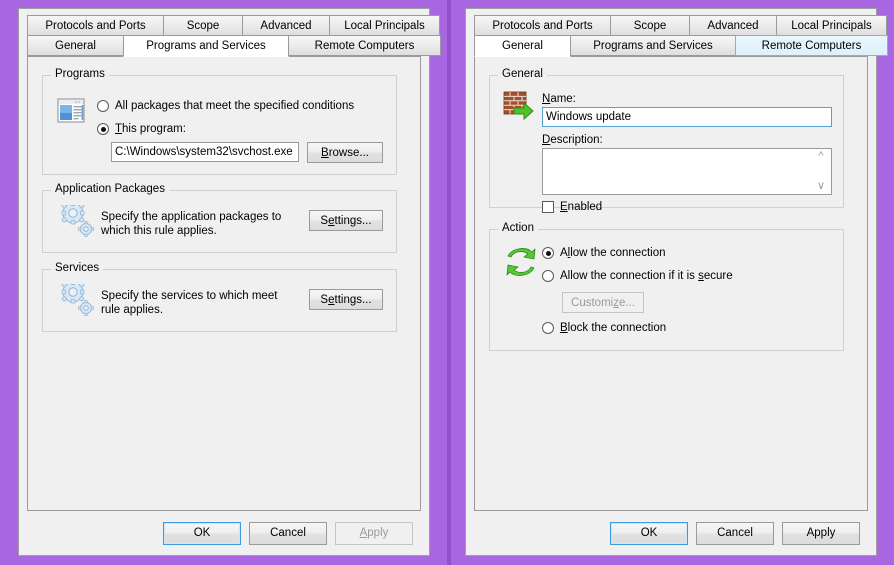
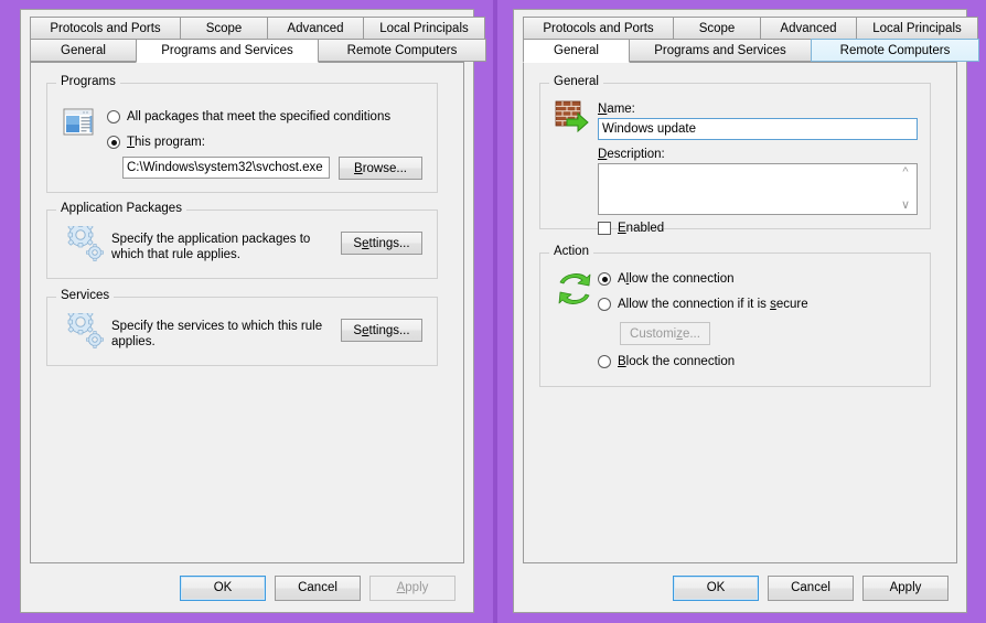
  Protocols and Ports
  Scope
  Advanced
  Local Principals
  General
  Programs and Services
  Remote Computers
  Programs
  All packages that meet the specified conditions
  This program:
  C:\Windows\system32\svchost.exe
  Browse...
  Application Packages
- Specify the application packages to which this rule applies.
+ Specify the application packages to which that rule applies.
  Settings...
  Services
- Specify the services to which meet rule applies.
+ Specify the services to which this rule applies.
  Settings...
  OK
  Cancel
  Apply
  Protocols and Ports
  Scope
  Advanced
  Local Principals
  General
  Programs and Services
  Remote Computers
  General
  Name:
  Windows update
  Description:
  ^
  ∨
  Enabled
  Action
  Allow the connection
  Allow the connection if it is secure
  Customize...
  Block the connection
  OK
  Cancel
  Apply
